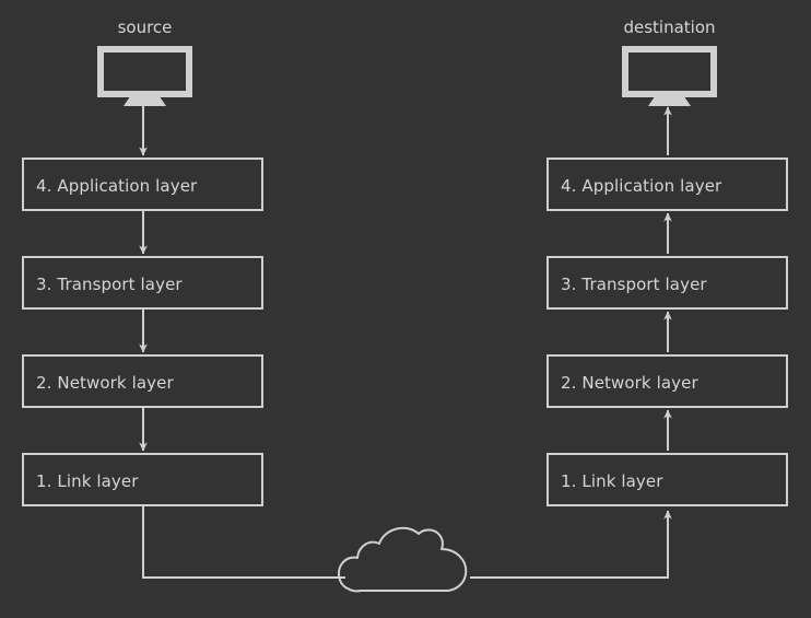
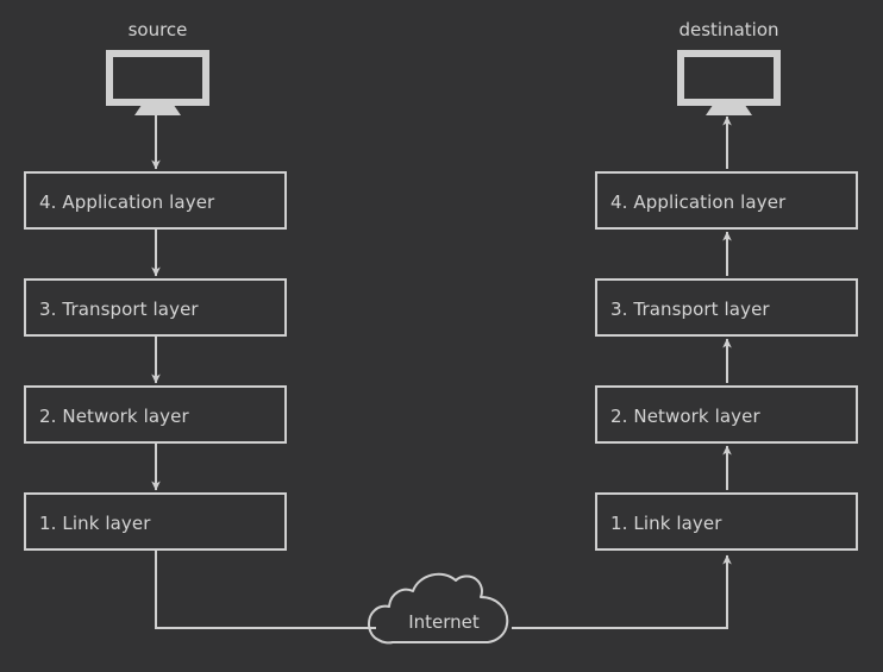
  source
  destination
  4. Application layer
  3. Transport layer
  2. Network layer
  1. Link layer
  4. Application layer
  3. Transport layer
  2. Network layer
  1. Link layer
+ Internet
